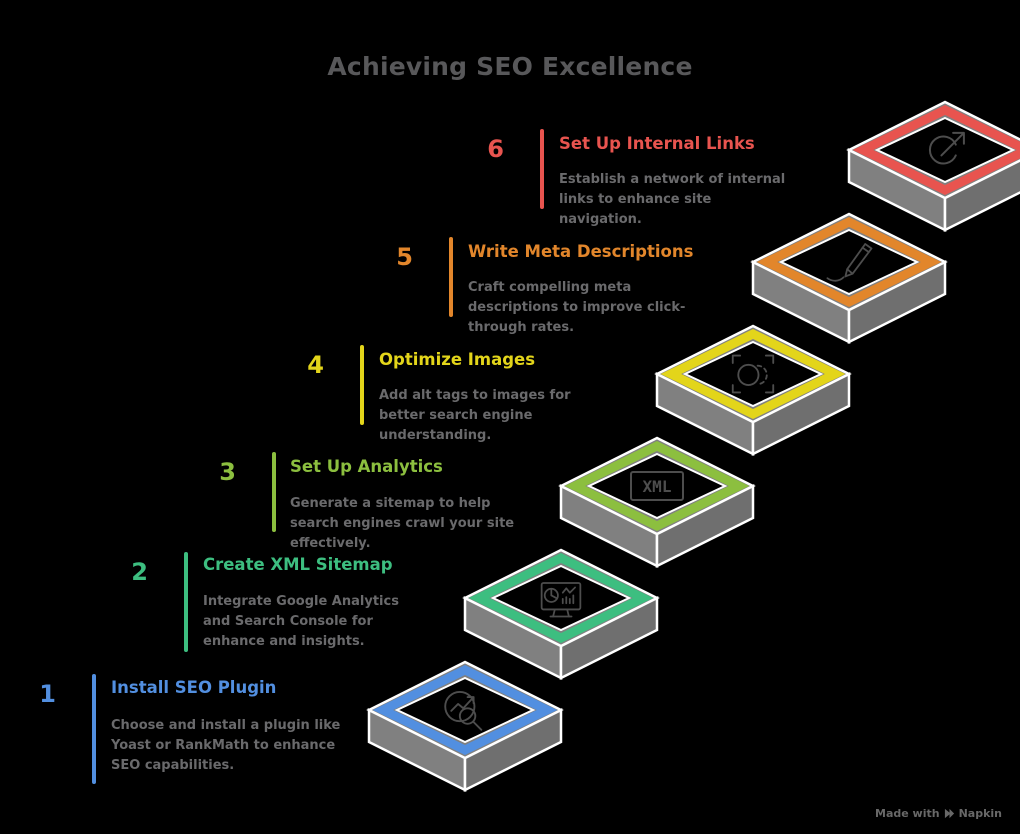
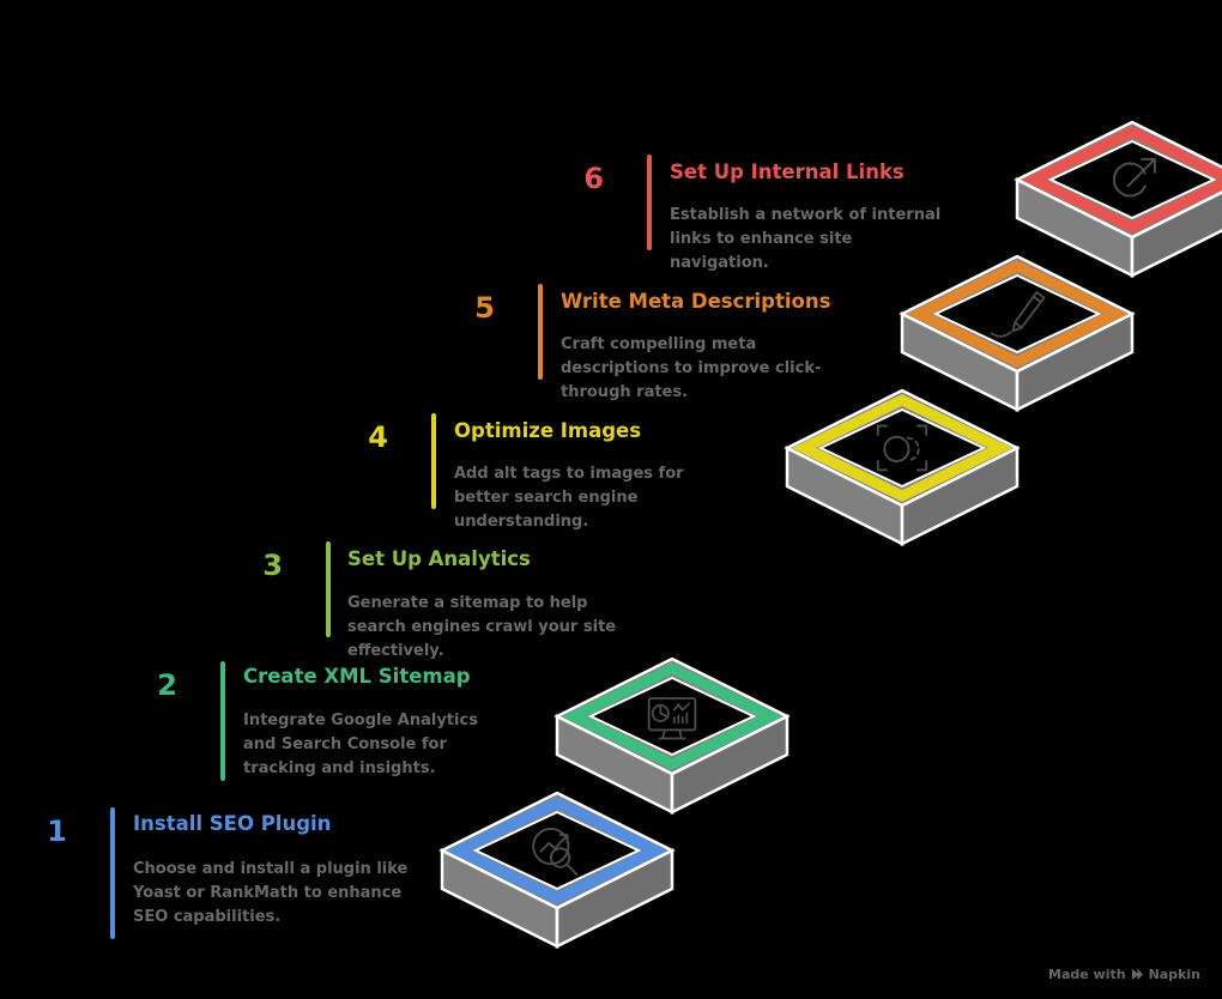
- Achieving SEO Excellence
- XML
  1
  Install SEO Plugin
  Choose and install a plugin like Yoast or RankMath to enhance SEO capabilities.
  2
  Create XML Sitemap
- Integrate Google Analytics and Search Console for enhance and insights.
+ Integrate Google Analytics and Search Console for tracking and insights.
  3
  Set Up Analytics
  Generate a sitemap to help search engines crawl your site effectively.
  4
  Optimize Images
  Add alt tags to images for better search engine understanding.
  5
  Write Meta Descriptions
  Craft compelling meta descriptions to improve click-through rates.
  6
  Set Up Internal Links
  Establish a network of internal links to enhance site navigation.
  Made with
  Napkin
